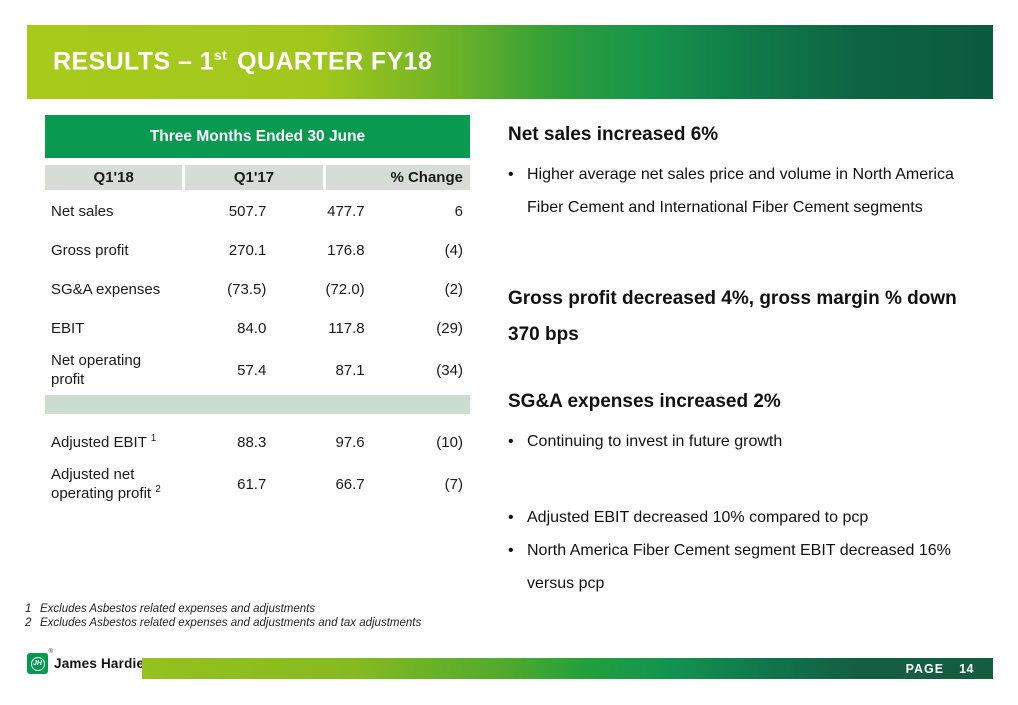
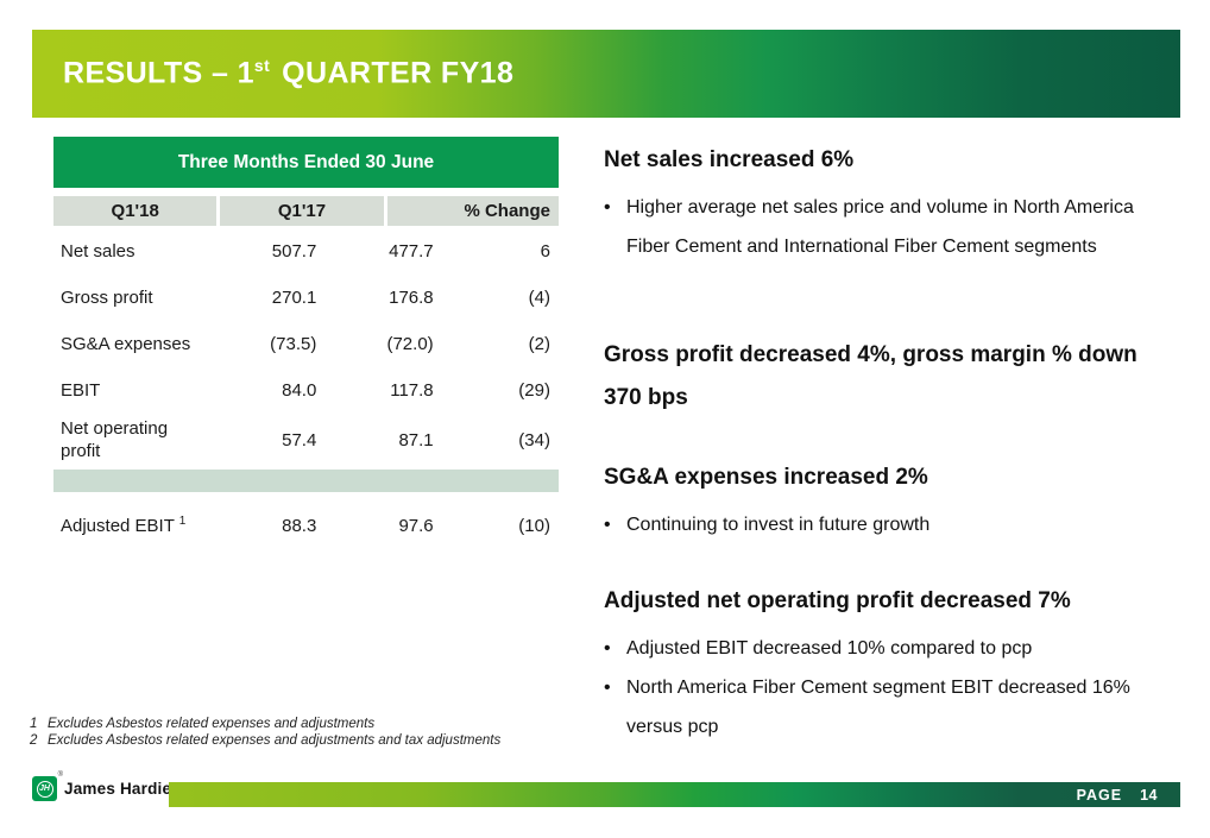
  RESULTS – 1st QUARTER FY18
  Three Months Ended 30 June
  Q1'18
  Q1'17
  % Change
  Net sales
  507.7
  477.7
  6
  Gross profit
  270.1
  176.8
  (4)
  SG&A expenses
  (73.5)
  (72.0)
  (2)
  EBIT
  84.0
  117.8
  (29)
  Net operating profit
  57.4
  87.1
  (34)
  Adjusted EBIT 1
  88.3
  97.6
  (10)
- Adjusted net operating profit 2
- 61.7
- 66.7
- (7)
  Net sales increased 6%
  •
  Higher average net sales price and volume in North America Fiber Cement and International Fiber Cement segments
  Gross profit decreased 4%, gross margin % down 370 bps
  SG&A expenses increased 2%
  •
  Continuing to invest in future growth
+ Adjusted net operating profit decreased 7%
  •
  Adjusted EBIT decreased 10% compared to pcp
  •
  North America Fiber Cement segment EBIT decreased 16% versus pcp
  1
  Excludes Asbestos related expenses and adjustments
  2
  Excludes Asbestos related expenses and adjustments and tax adjustments
  James Hardie
  PAGE 14
